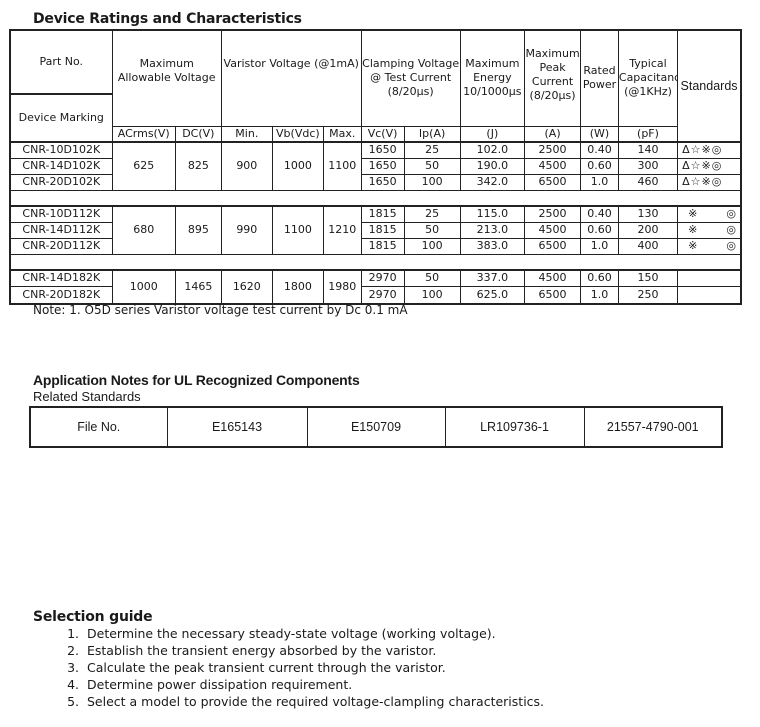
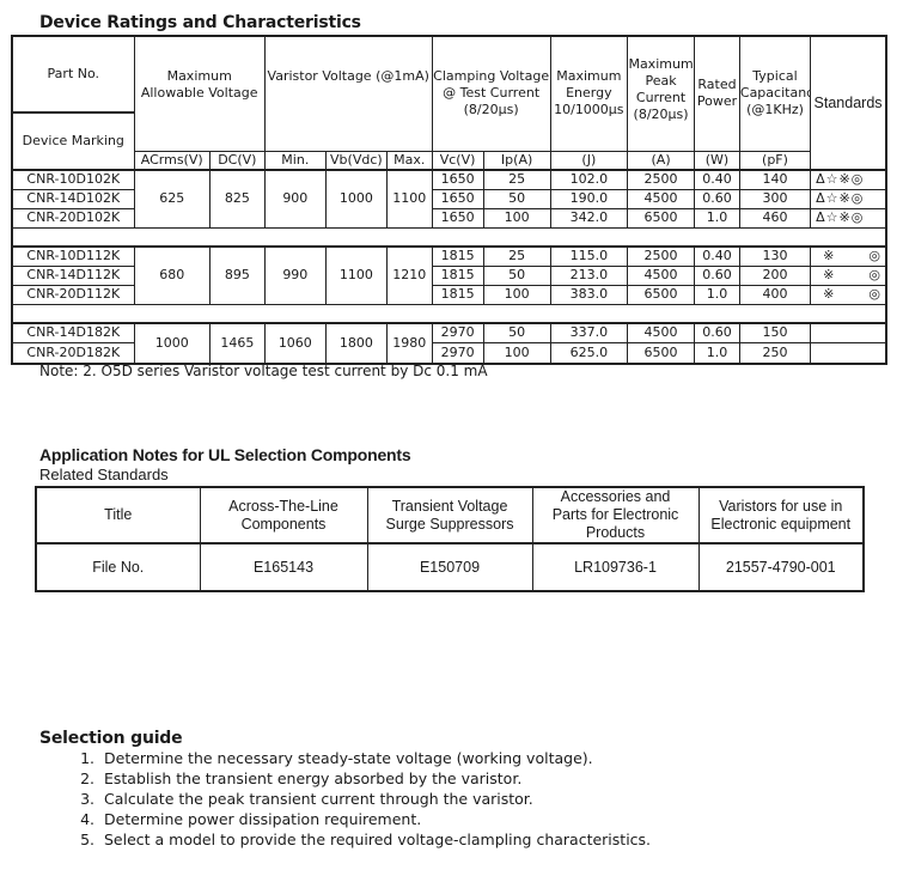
  Device Ratings and Characteristics
  Part No.	Maximum Allowable Voltage	Varistor Voltage (@1mA)	Clamping Voltage @ Test Current (8/20μs)	Maximum Energy 10/1000μs	Maximum Peak Current (8/20μs)	Rated Power	Typical Capacitanc (@1KHz)	Standards
  Device Marking
  ACrms(V)	DC(V)	Min.	Vb(Vdc)	Max.	Vc(V)	Ip(A)	(J)	(A)	(W)	(pF)
  CNR-10D102K	625	825	900	1000	1100	1650	25	102.0	2500	0.40	140	Δ☆※◎
  CNR-14D102K	1650	50	190.0	4500	0.60	300	Δ☆※◎
  CNR-20D102K	1650	100	342.0	6500	1.0	460	Δ☆※◎
  CNR-10D112K	680	895	990	1100	1210	1815	25	115.0	2500	0.40	130	※ ◎
  CNR-14D112K	1815	50	213.0	4500	0.60	200	※ ◎
  CNR-20D112K	1815	100	383.0	6500	1.0	400	※ ◎
- CNR-14D182K	1000	1465	1620	1800	1980	2970	50	337.0	4500	0.60	150
+ CNR-14D182K	1000	1465	1060	1800	1980	2970	50	337.0	4500	0.60	150
  CNR-20D182K	2970	100	625.0	6500	1.0	250
- Note: 1. O5D series Varistor voltage test current by Dc 0.1 mA
+ Note: 2. O5D series Varistor voltage test current by Dc 0.1 mA
- Application Notes for UL Recognized Components
+ Application Notes for UL Selection Components
  Related Standards
+ Title	Across-The-Line Components	Transient Voltage Surge Suppressors	Accessories and Parts for Electronic Products	Varistors for use in Electronic equipment
  File No.	E165143	E150709	LR109736-1	21557-4790-001
  Selection guide
  Determine the necessary steady-state voltage (working voltage).
  Establish the transient energy absorbed by the varistor.
  Calculate the peak transient current through the varistor.
  Determine power dissipation requirement.
  Select a model to provide the required voltage-clampling characteristics.
